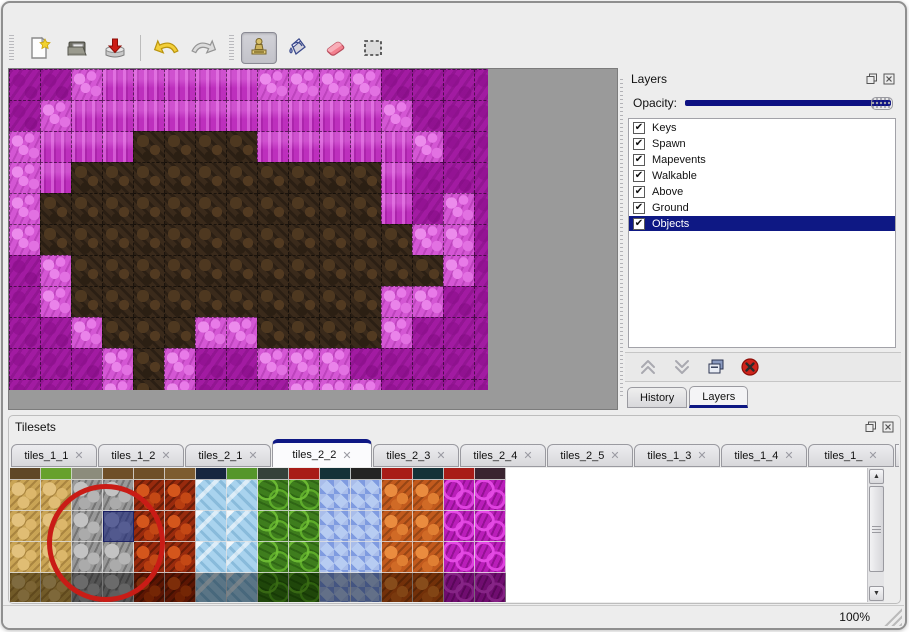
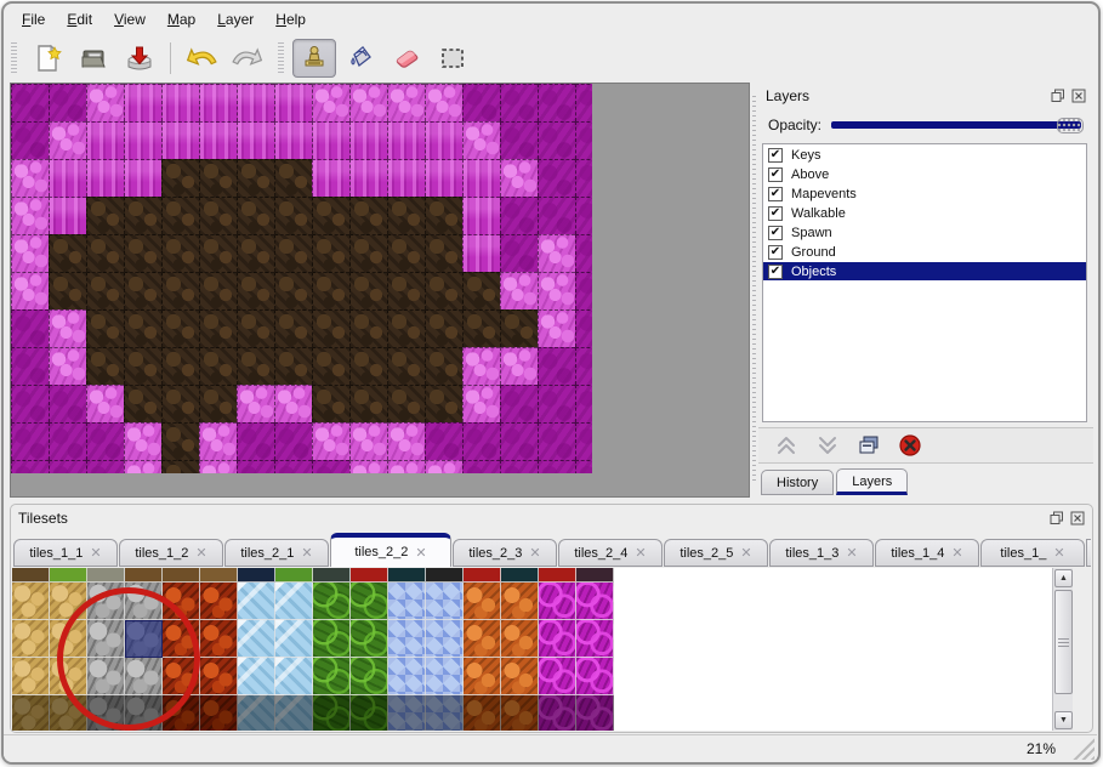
+ File
+ Edit
+ View
+ Map
+ Layer
+ Help
  Layers
  Opacity:
  ✔
  Keys
  ✔
- Spawn
+ Above
  ✔
  Mapevents
  ✔
  Walkable
  ✔
- Above
+ Spawn
  ✔
  Ground
  ✔
  Objects
  History
  Layers
  Tilesets
  tiles_1_1
  ✕
  tiles_1_2
  ✕
  tiles_2_1
  ✕
  tiles_2_2
  ✕
  tiles_2_3
  ✕
  tiles_2_4
  ✕
  tiles_2_5
  ✕
  tiles_1_3
  ✕
  tiles_1_4
  ✕
  tiles_1_
  ✕
- 100%
+ 21%
